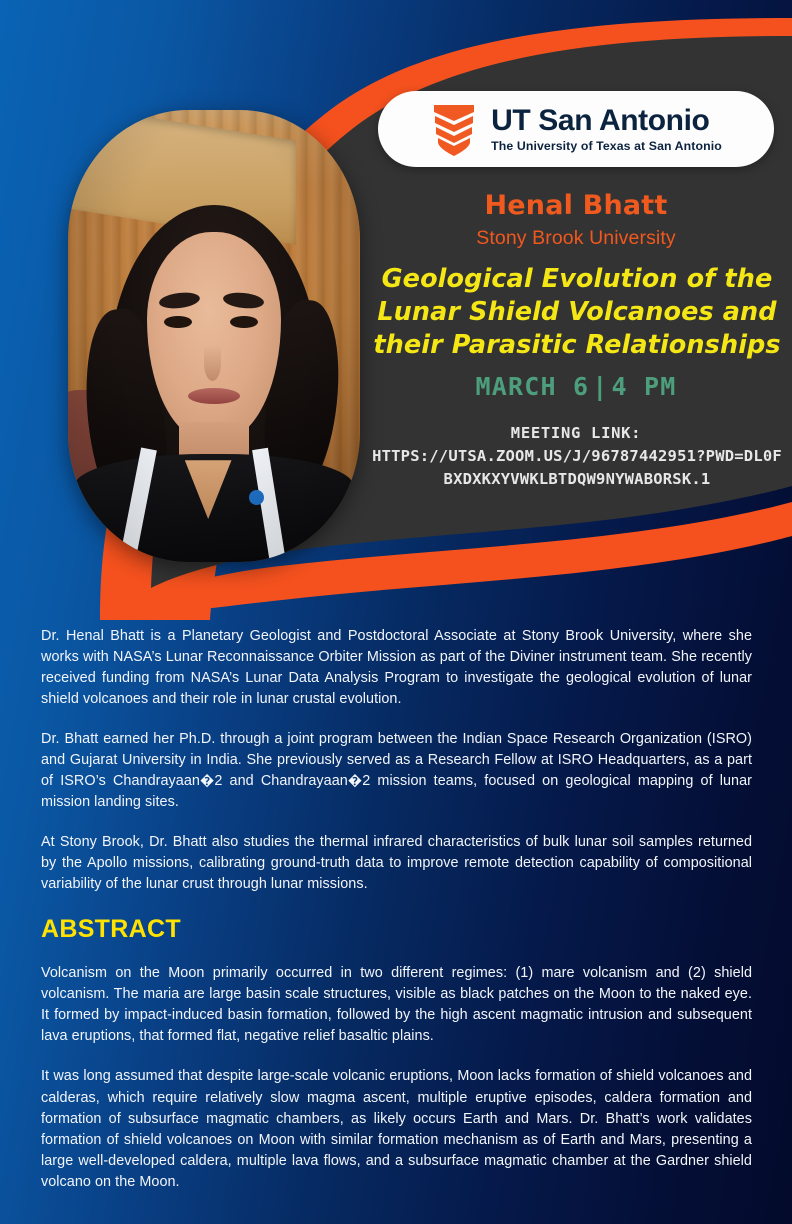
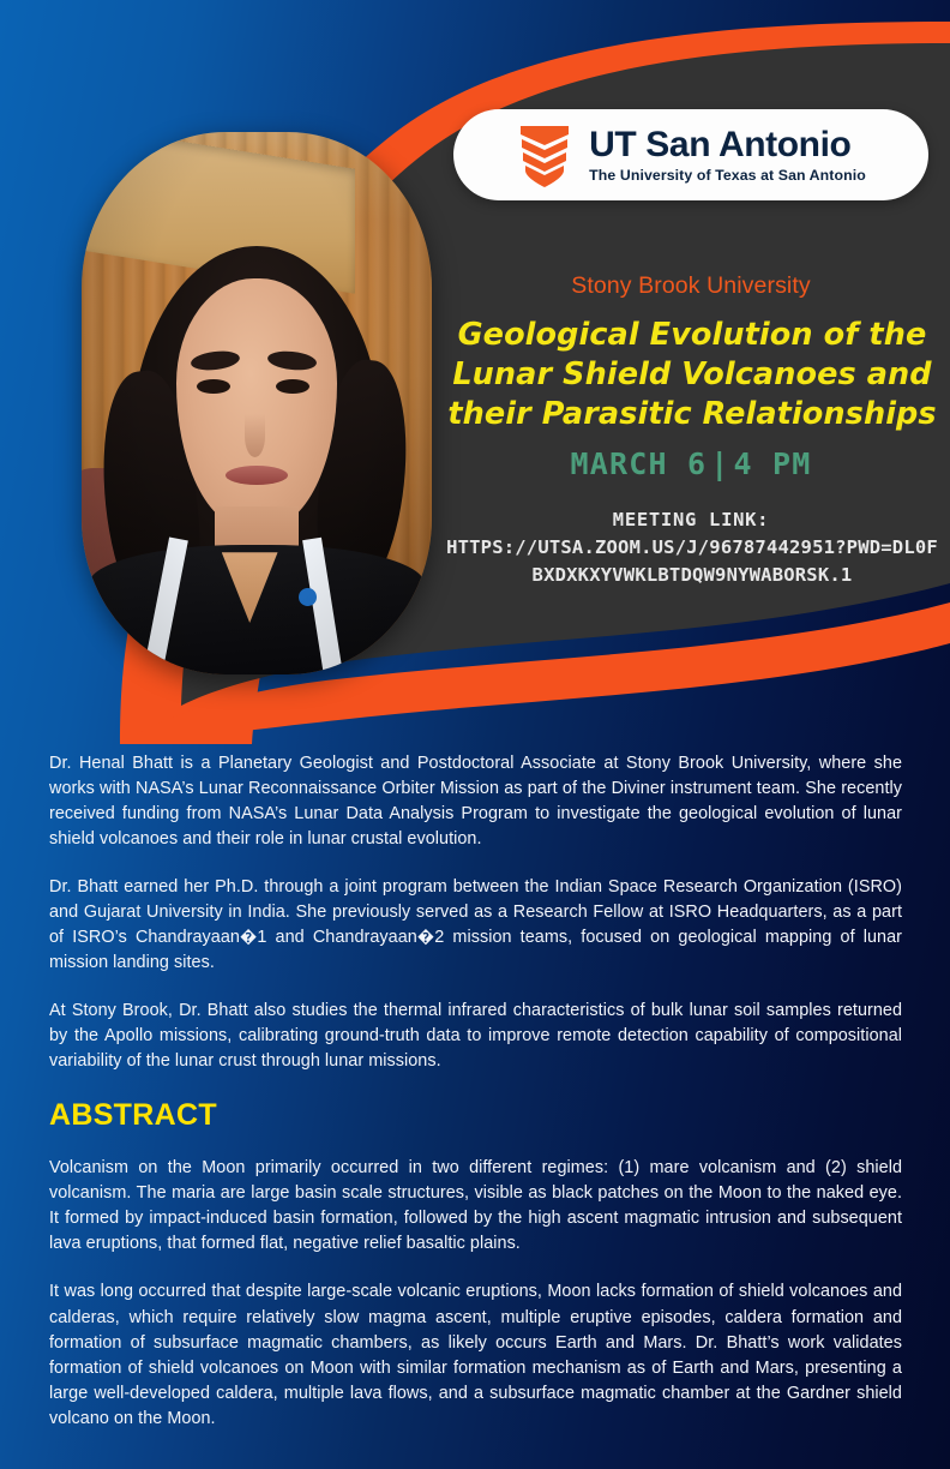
  UT San Antonio
  The University of Texas at San Antonio
- Henal Bhatt
  Stony Brook University
  Geological Evolution of the Lunar Shield Volcanoes and their Parasitic Relationships
  MARCH 6|4 PM
  MEETING LINK:
  HTTPS://UTSA.ZOOM.US/J/96787442951?PWD=DL0FBXDXKXYVWKLBTDQW9NYWABORSK.1
  Dr. Henal Bhatt is a Planetary Geologist and Postdoctoral Associate at Stony Brook University, where she works with NASA’s Lunar Reconnaissance Orbiter Mission as part of the Diviner instrument team. She recently received funding from NASA’s Lunar Data Analysis Program to investigate the geological evolution of lunar shield volcanoes and their role in lunar crustal evolution.
- Dr. Bhatt earned her Ph.D. through a joint program between the Indian Space Research Organization (ISRO) and Gujarat University in India. She previously served as a Research Fellow at ISRO Headquarters, as a part of ISRO’s Chandrayaan�2 and Chandrayaan�2 mission teams, focused on geological mapping of lunar mission landing sites.
+ Dr. Bhatt earned her Ph.D. through a joint program between the Indian Space Research Organization (ISRO) and Gujarat University in India. She previously served as a Research Fellow at ISRO Headquarters, as a part of ISRO’s Chandrayaan�1 and Chandrayaan�2 mission teams, focused on geological mapping of lunar mission landing sites.
  At Stony Brook, Dr. Bhatt also studies the thermal infrared characteristics of bulk lunar soil samples returned by the Apollo missions, calibrating ground-truth data to improve remote detection capability of compositional variability of the lunar crust through lunar missions.
  ABSTRACT
  Volcanism on the Moon primarily occurred in two different regimes: (1) mare volcanism and (2) shield volcanism. The maria are large basin scale structures, visible as black patches on the Moon to the naked eye. It formed by impact-induced basin formation, followed by the high ascent magmatic intrusion and subsequent lava eruptions, that formed flat, negative relief basaltic plains.
- It was long assumed that despite large-scale volcanic eruptions, Moon lacks formation of shield volcanoes and calderas, which require relatively slow magma ascent, multiple eruptive episodes, caldera formation and formation of subsurface magmatic chambers, as likely occurs Earth and Mars. Dr. Bhatt’s work validates formation of shield volcanoes on Moon with similar formation mechanism as of Earth and Mars, presenting a large well-developed caldera, multiple lava flows, and a subsurface magmatic chamber at the Gardner shield volcano on the Moon.
+ It was long occurred that despite large-scale volcanic eruptions, Moon lacks formation of shield volcanoes and calderas, which require relatively slow magma ascent, multiple eruptive episodes, caldera formation and formation of subsurface magmatic chambers, as likely occurs Earth and Mars. Dr. Bhatt’s work validates formation of shield volcanoes on Moon with similar formation mechanism as of Earth and Mars, presenting a large well-developed caldera, multiple lava flows, and a subsurface magmatic chamber at the Gardner shield volcano on the Moon.
